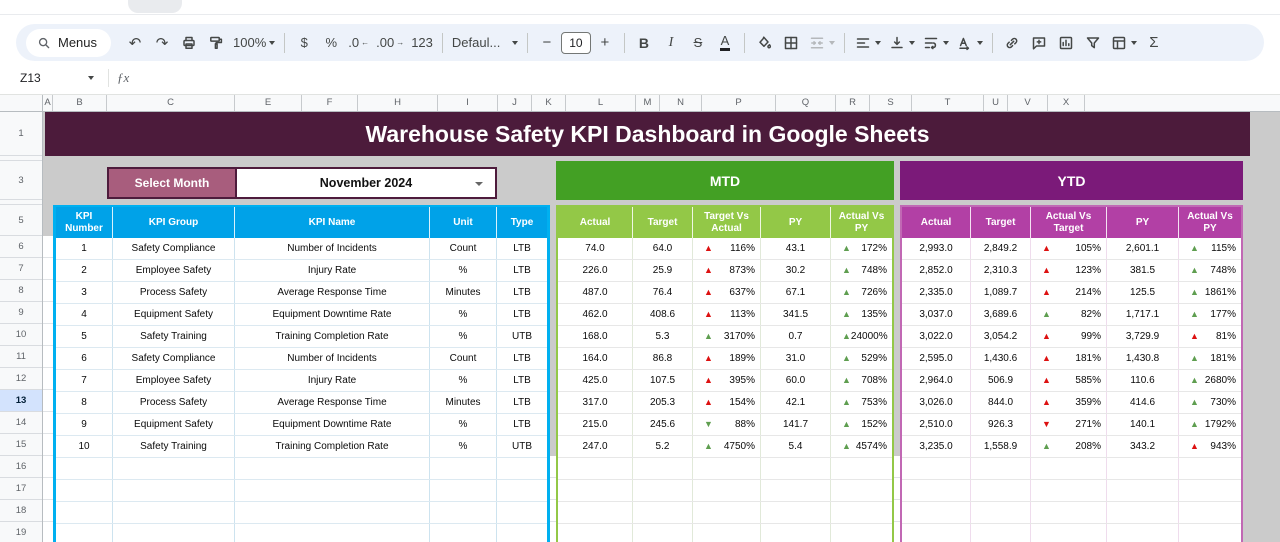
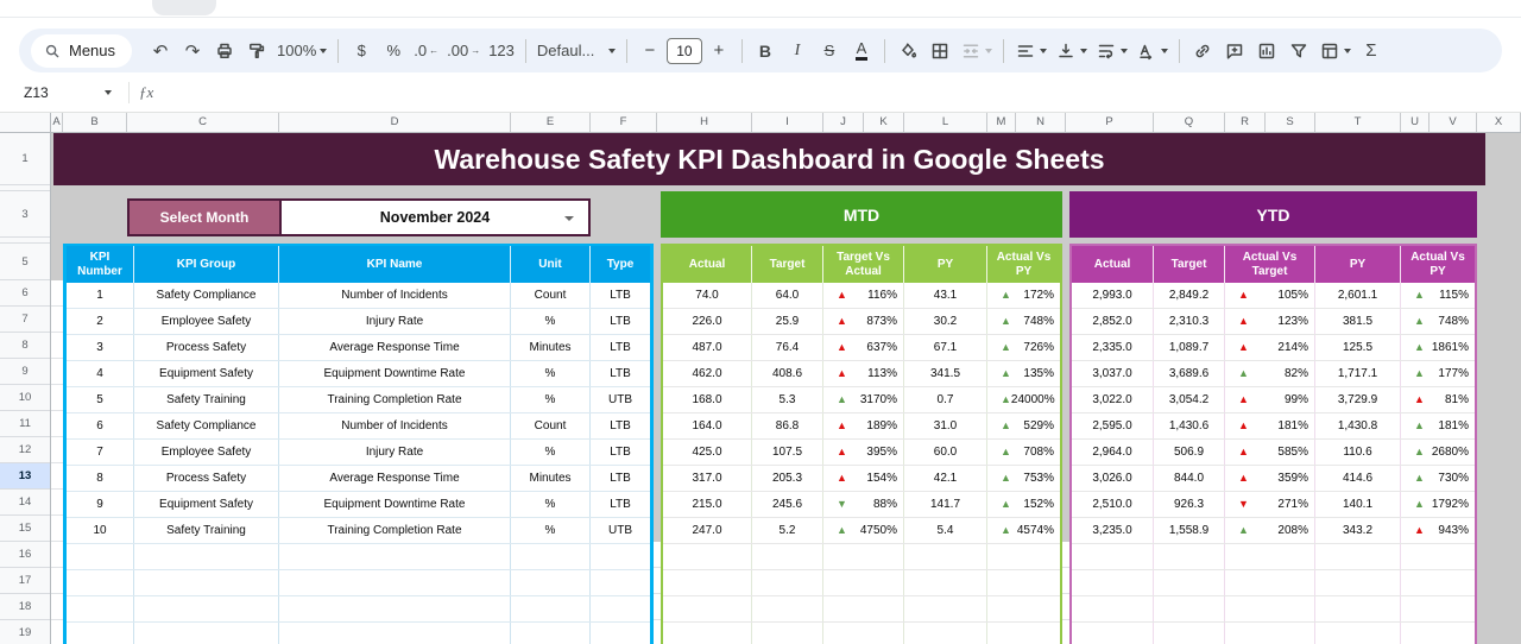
  Menus
  ↶
  ↷
  100%
  $
  %
  .0
  ←
  .00
  →
  123
  Defaul...
  −
  10
  +
  B
  I
  S
  A
  Σ
  Z13
  ƒx
  A
  B
  C
+ D
  E
  F
  H
  I
  J
  K
  L
  M
  N
  P
  Q
  R
  S
  T
  U
  V
  X
  1
  3
  5
  6
  7
  8
  9
  10
  11
  12
  13
  14
  15
  16
  17
  18
  19
  Warehouse Safety KPI Dashboard in Google Sheets
  Select Month
  November 2024
  KPI Number
  KPI Group
  KPI Name
  Unit
  Type
  1
  Safety Compliance
  Number of Incidents
  Count
  LTB
  2
  Employee Safety
  Injury Rate
  %
  LTB
  3
  Process Safety
  Average Response Time
  Minutes
  LTB
  4
  Equipment Safety
  Equipment Downtime Rate
  %
  LTB
  5
  Safety Training
  Training Completion Rate
  %
  UTB
  6
  Safety Compliance
  Number of Incidents
  Count
  LTB
  7
  Employee Safety
  Injury Rate
  %
  LTB
  8
  Process Safety
  Average Response Time
  Minutes
  LTB
  9
  Equipment Safety
  Equipment Downtime Rate
  %
  LTB
  10
  Safety Training
  Training Completion Rate
  %
  UTB
  MTD
  Actual
  Target
  Target Vs Actual
  PY
  Actual Vs PY
  74.0
  64.0
  ▲
  116%
  43.1
  ▲
  172%
  226.0
  25.9
  ▲
  873%
  30.2
  ▲
  748%
  487.0
  76.4
  ▲
  637%
  67.1
  ▲
  726%
  462.0
  408.6
  ▲
  113%
  341.5
  ▲
  135%
  168.0
  5.3
  ▲
  3170%
  0.7
  ▲
  24000%
  164.0
  86.8
  ▲
  189%
  31.0
  ▲
  529%
  425.0
  107.5
  ▲
  395%
  60.0
  ▲
  708%
  317.0
  205.3
  ▲
  154%
  42.1
  ▲
  753%
  215.0
  245.6
  ▼
  88%
  141.7
  ▲
  152%
  247.0
  5.2
  ▲
  4750%
  5.4
  ▲
  4574%
  YTD
  Actual
  Target
  Actual Vs Target
  PY
  Actual Vs PY
  2,993.0
  2,849.2
  ▲
  105%
  2,601.1
  ▲
  115%
  2,852.0
  2,310.3
  ▲
  123%
  381.5
  ▲
  748%
  2,335.0
  1,089.7
  ▲
  214%
  125.5
  ▲
  1861%
  3,037.0
  3,689.6
  ▲
  82%
  1,717.1
  ▲
  177%
  3,022.0
  3,054.2
  ▲
  99%
  3,729.9
  ▲
  81%
  2,595.0
  1,430.6
  ▲
  181%
  1,430.8
  ▲
  181%
  2,964.0
  506.9
  ▲
  585%
  110.6
  ▲
  2680%
  3,026.0
  844.0
  ▲
  359%
  414.6
  ▲
  730%
  2,510.0
  926.3
  ▼
  271%
  140.1
  ▲
  1792%
  3,235.0
  1,558.9
  ▲
  208%
  343.2
  ▲
  943%
